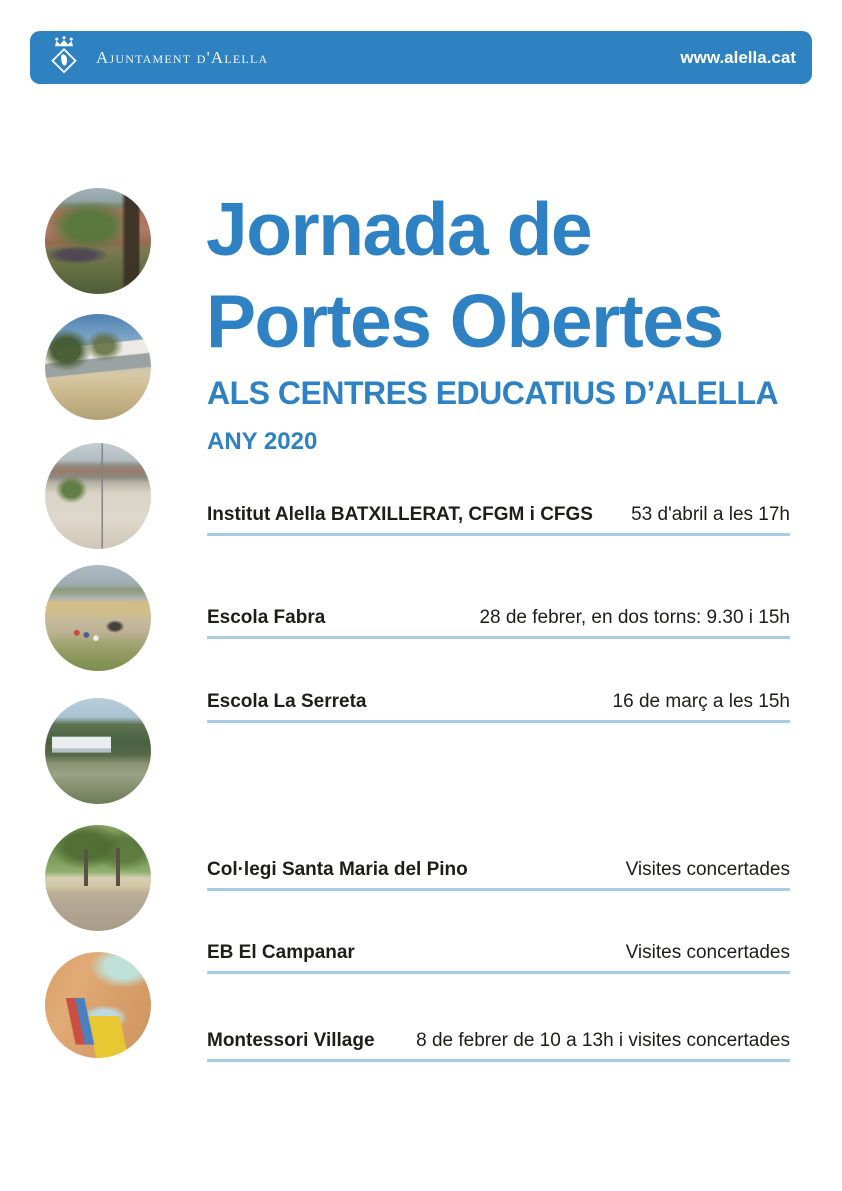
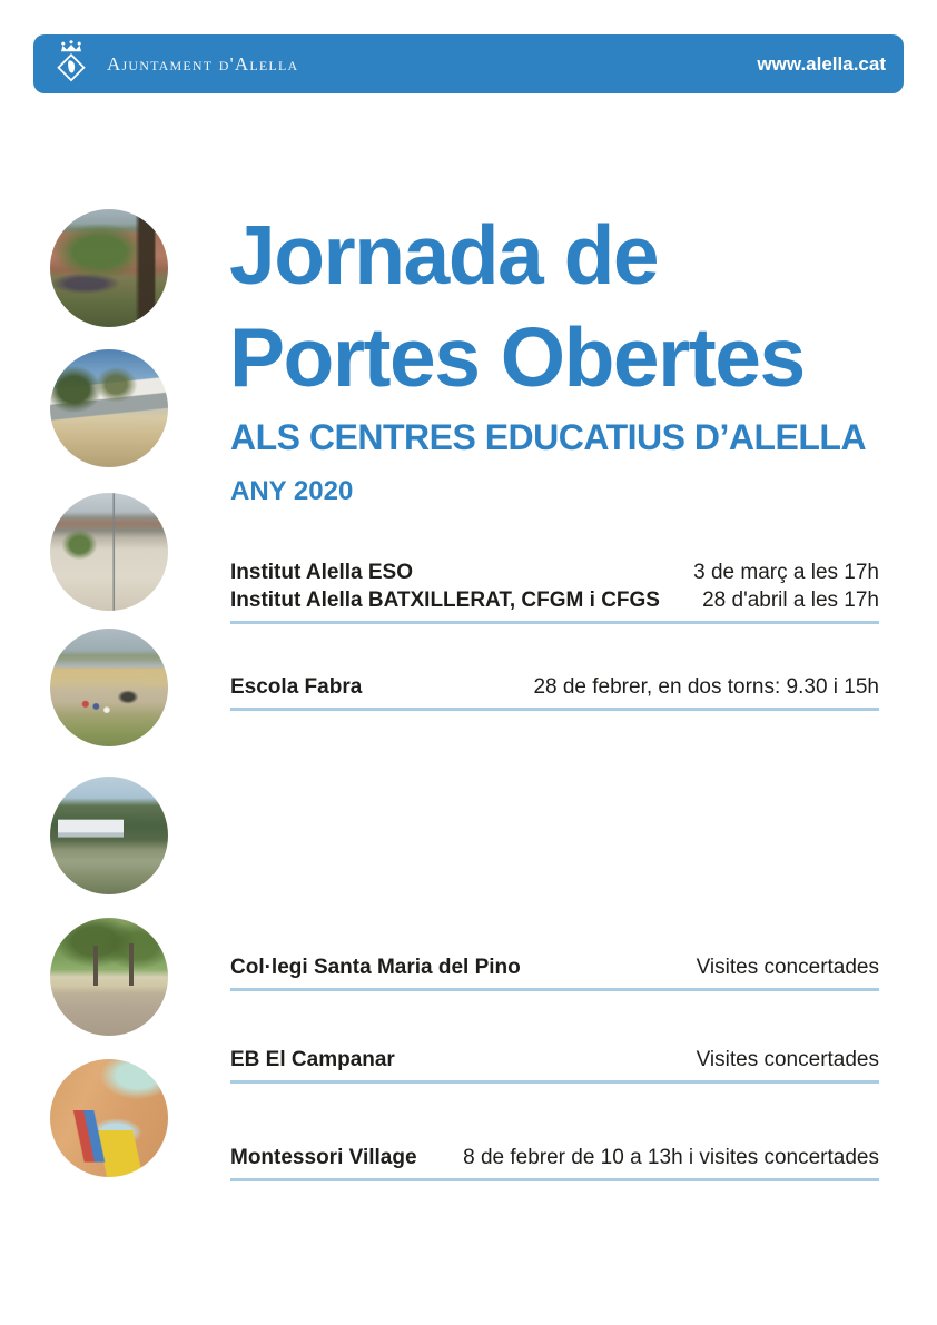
  Ajuntament d'Alella
  www.alella.cat
  Jornada de
  Portes Obertes
  ALS CENTRES EDUCATIUS D’ALELLA
  ANY 2020
+ Institut Alella ESO
+ 3 de març a les 17h
  Institut Alella BATXILLERAT, CFGM i CFGS
- 53 d'abril a les 17h
+ 28 d'abril a les 17h
  Escola Fabra
  28 de febrer, en dos torns: 9.30 i 15h
- Escola La Serreta
- 16 de març a les 15h
  Col·legi Santa Maria del Pino
  Visites concertades
  EB El Campanar
  Visites concertades
  Montessori Village
  8 de febrer de 10 a 13h i visites concertades
